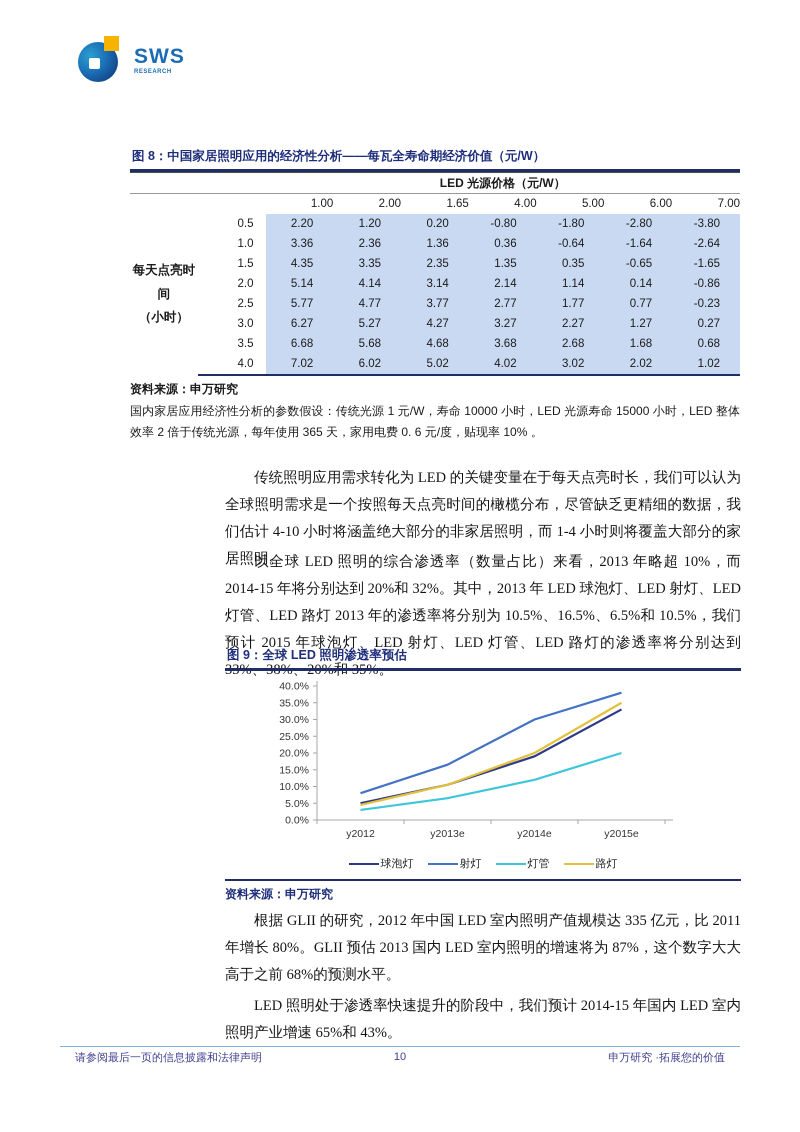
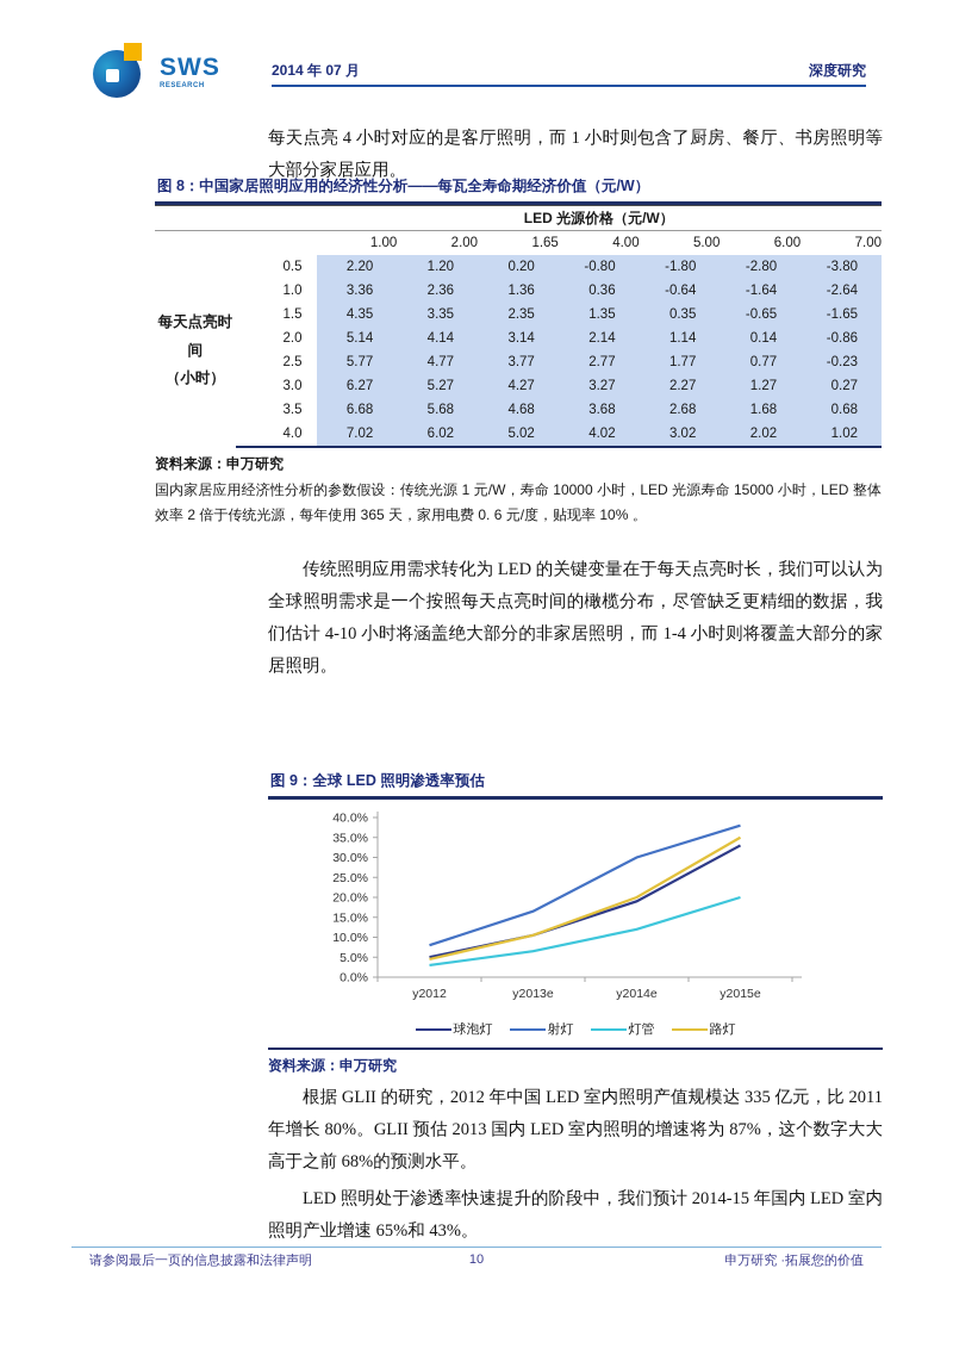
  SWS
+ 2014 年 07 月
+ 深度研究
+ 每天点亮 4 小时对应的是客厅照明，而 1 小时则包含了厨房、餐厅、书房照明等大部分家居应用。
  图 8：中国家居照明应用的经济性分析——每瓦全寿命期经济价值（元/W）
  	LED 光源价格（元/W）
  		1.00	2.00	1.65	4.00	5.00	6.00	7.00
  每天点亮时间（小时）	0.5	2.20	1.20	0.20	-0.80	-1.80	-2.80	-3.80
  1.0	3.36	2.36	1.36	0.36	-0.64	-1.64	-2.64
  1.5	4.35	3.35	2.35	1.35	0.35	-0.65	-1.65
  2.0	5.14	4.14	3.14	2.14	1.14	0.14	-0.86
  2.5	5.77	4.77	3.77	2.77	1.77	0.77	-0.23
  3.0	6.27	5.27	4.27	3.27	2.27	1.27	0.27
  3.5	6.68	5.68	4.68	3.68	2.68	1.68	0.68
  4.0	7.02	6.02	5.02	4.02	3.02	2.02	1.02
  资料来源：申万研究
  国内家居应用经济性分析的参数假设：传统光源 1 元/W，寿命 10000 小时，LED 光源寿命 15000 小时，LED 整体效率 2 倍于传统光源，每年使用 365 天，家用电费 0. 6 元/度，贴现率 10% 。
  传统照明应用需求转化为 LED 的关键变量在于每天点亮时长，我们可以认为全球照明需求是一个按照每天点亮时间的橄榄分布，尽管缺乏更精细的数据，我们估计 4-10 小时将涵盖绝大部分的非家居照明，而 1-4 小时则将覆盖大部分的家居照明。
- 以全球 LED 照明的综合渗透率（数量占比）来看，2013 年略超 10%，而 2014-15 年将分别达到 20%和 32%。其中，2013 年 LED 球泡灯、LED 射灯、LED 灯管、LED 路灯 2013 年的渗透率将分别为 10.5%、16.5%、6.5%和 10.5%，我们预计 2015 年球泡灯、LED 射灯、LED 灯管、LED 路灯的渗透率将分别达到 33%、38%、20%和 35%。
  图 9：全球 LED 照明渗透率预估
  0.0%
  5.0%
  10.0%
  15.0%
  20.0%
  25.0%
  30.0%
  35.0%
  40.0%
  y2012
  y2013e
  y2014e
  y2015e
  球泡灯
  射灯
  灯管
  路灯
  资料来源：申万研究
  根据 GLII 的研究，2012 年中国 LED 室内照明产值规模达 335 亿元，比 2011 年增长 80%。GLII 预估 2013 国内 LED 室内照明的增速将为 87%，这个数字大大高于之前 68%的预测水平。
  LED 照明处于渗透率快速提升的阶段中，我们预计 2014-15 年国内 LED 室内照明产业增速 65%和 43%。
  请参阅最后一页的信息披露和法律声明
  10
  申万研究 ·拓展您的价值
